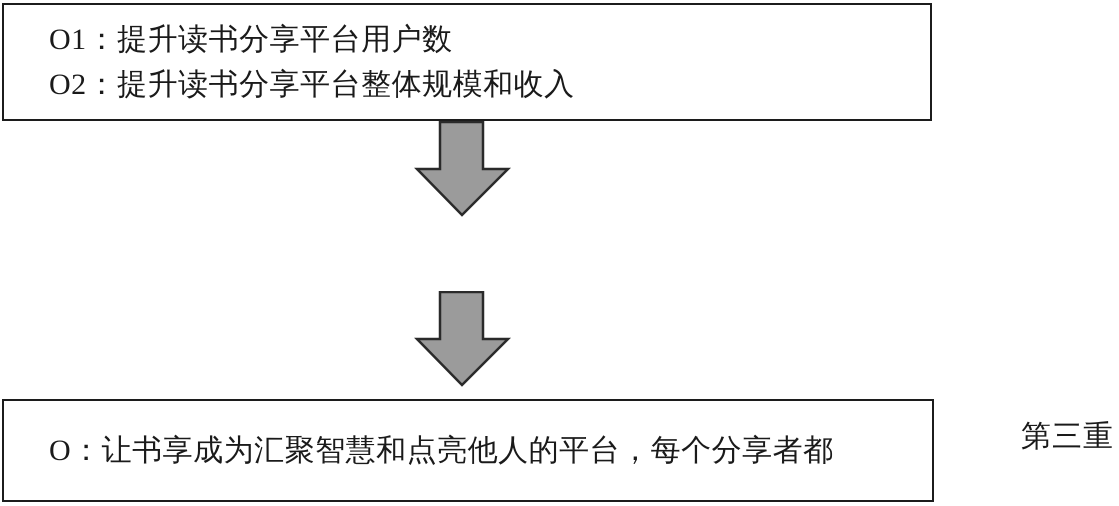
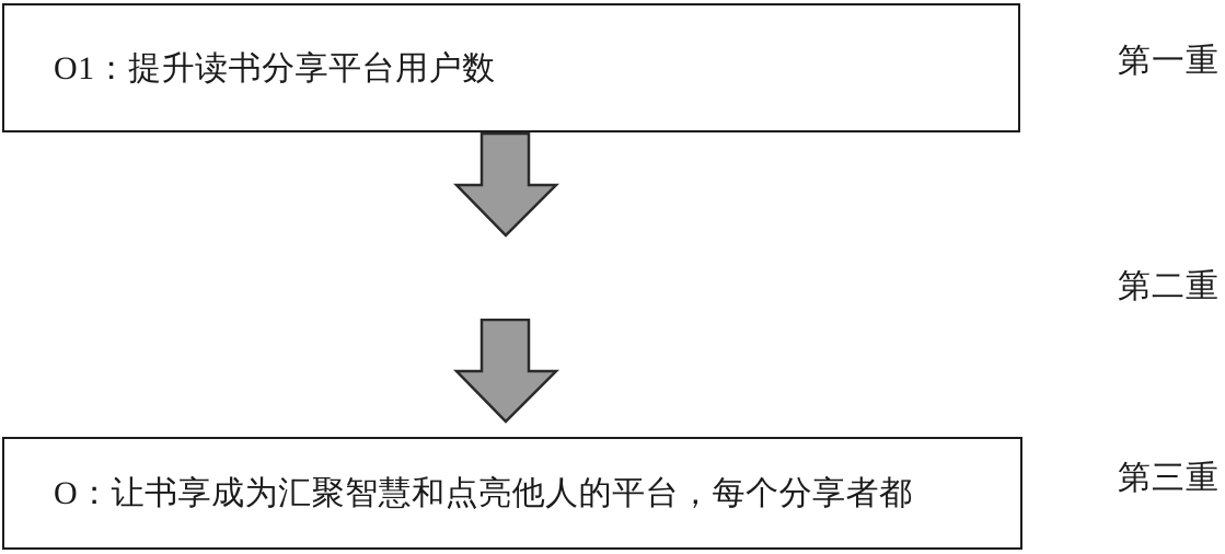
  O1：提升读书分享平台用户数
- O2：提升读书分享平台整体规模和收入
  O：让书享成为汇聚智慧和点亮他人的平台，每个分享者都
+ 第一重
+ 第二重
  第三重
